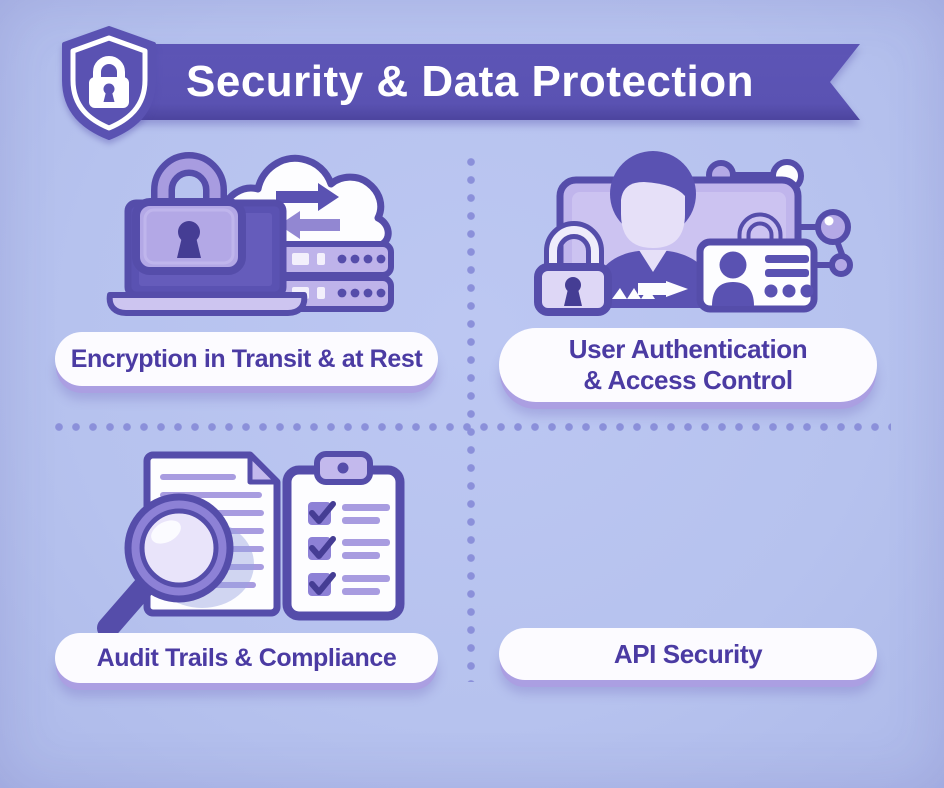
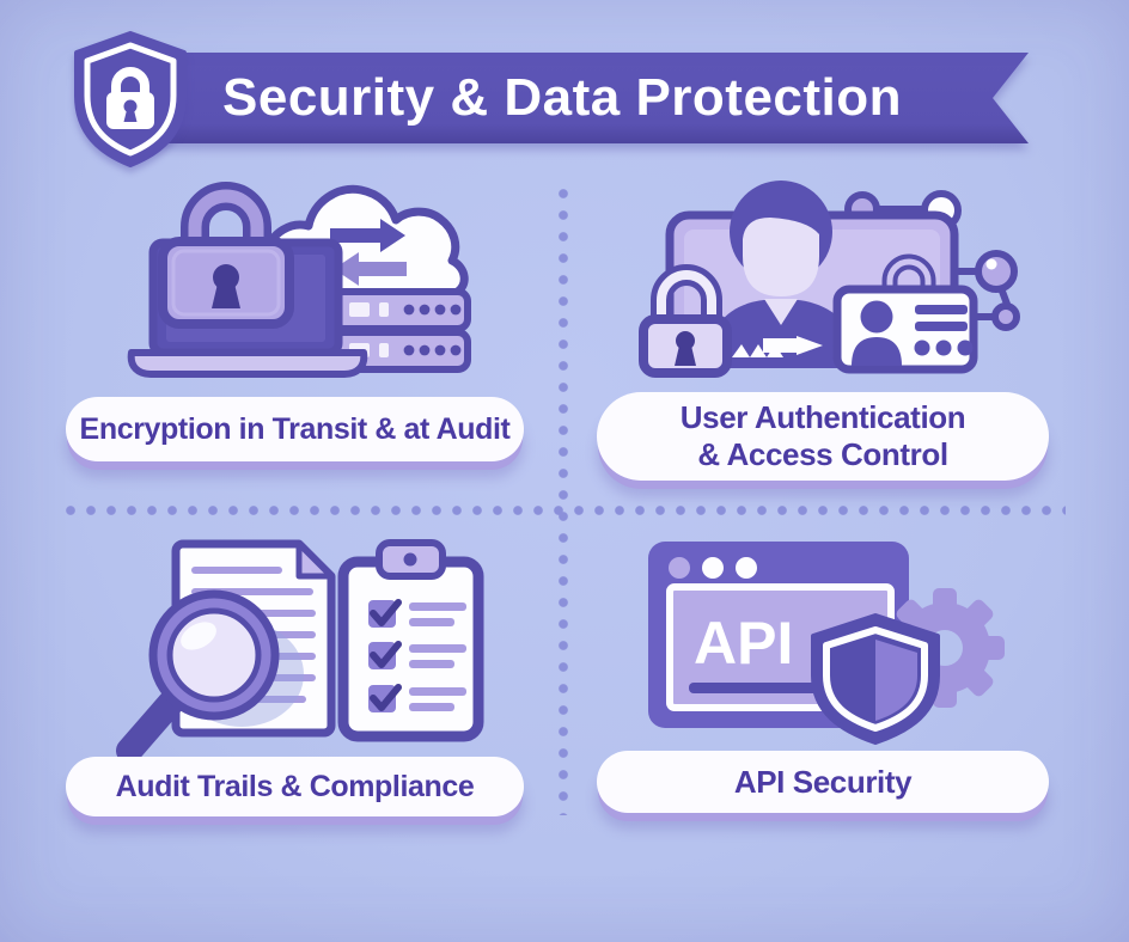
  Security & Data Protection
+ API
- Encryption in Transit & at Rest
+ Encryption in Transit & at Audit
  User Authentication
  & Access Control
  Audit Trails & Compliance
  API Security
